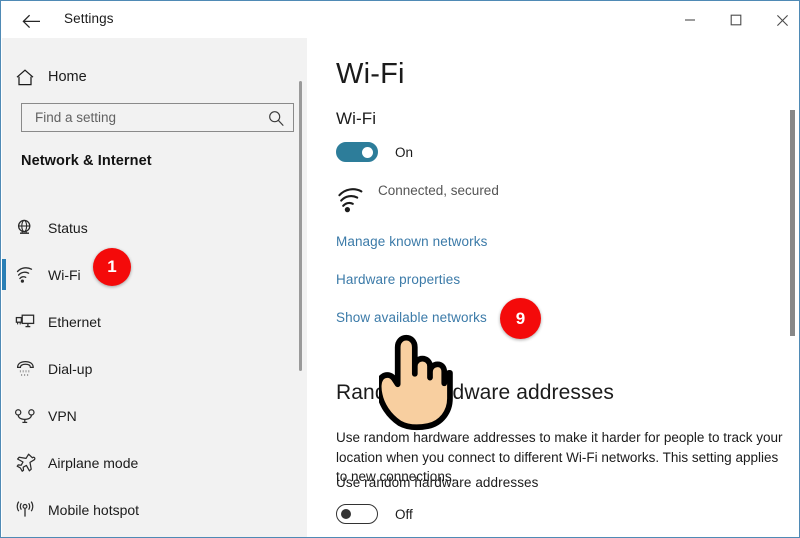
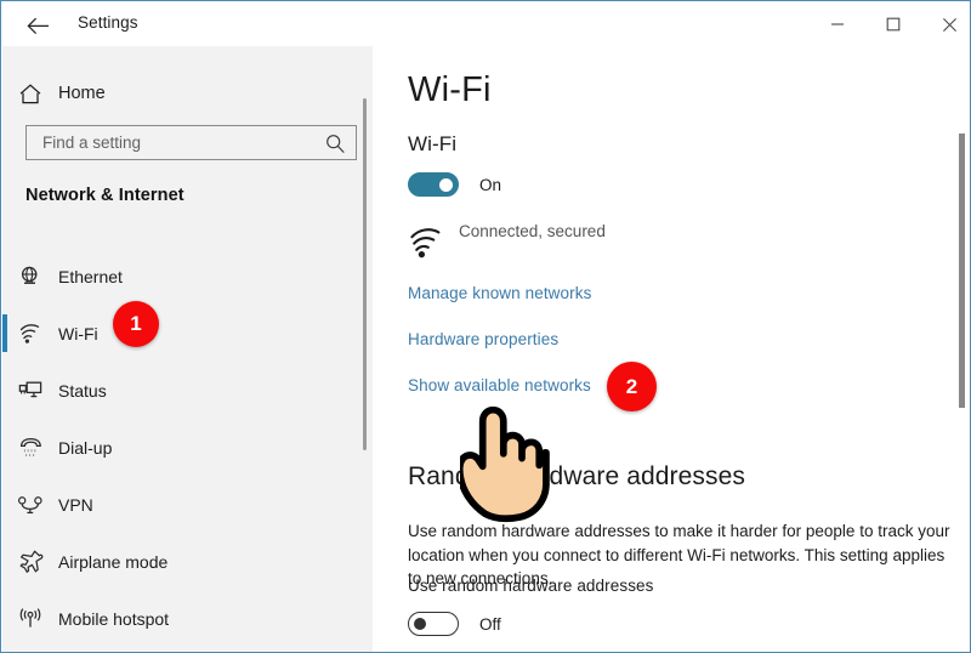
  Settings
  Home
  Find a setting
  Network & Internet
- Status
+ Ethernet
  Wi-Fi
- Ethernet
+ Status
  Dial-up
  VPN
  Airplane mode
  Mobile hotspot
  Wi-Fi
  Wi-Fi
  On
  Connected, secured
  Manage known networks
  Hardware properties
  Show available networks
  Randware addresses
  Use random hardware addresses to make it harder for people to track your location when you connect to different Wi-Fi networks. This setting applies to new connections.
  Use random hardware addresses
  Off
  1
- 9
+ 2
